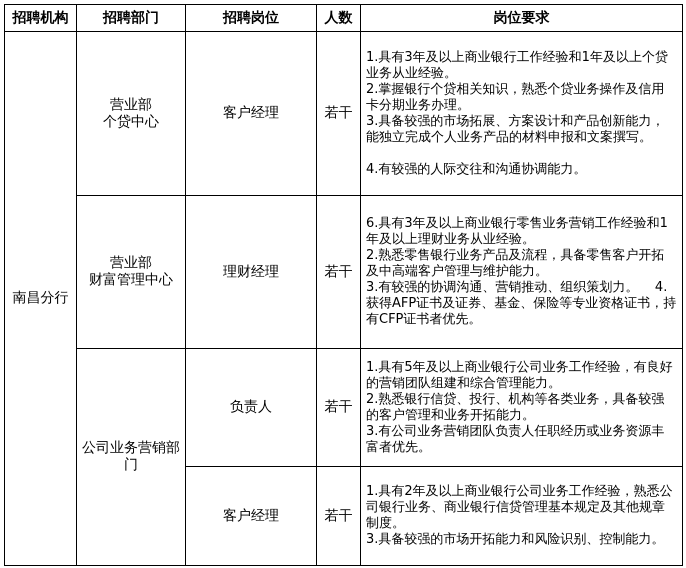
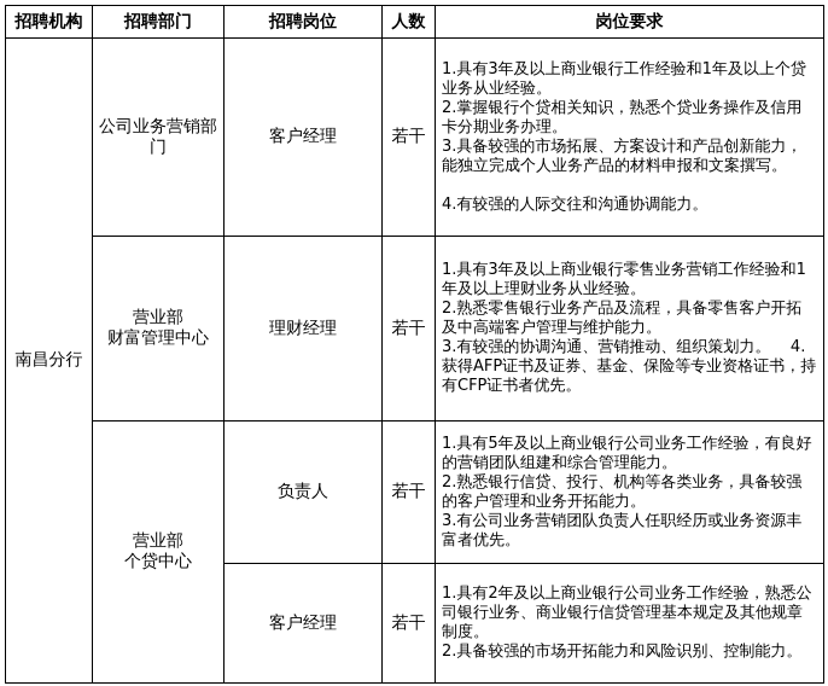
  招聘机构	招聘部门	招聘岗位	人数	岗位要求
- 南昌分行	营业部 个贷中心	客户经理	若干	1.具有3年及以上商业银行工作经验和1年及以上个贷业务从业经验。 2.掌握银行个贷相关知识，熟悉个贷业务操作及信用卡分期业务办理。 3.具备较强的市场拓展、方案设计和产品创新能力，能独立完成个人业务产品的材料申报和文案撰写。 4.有较强的人际交往和沟通协调能力。
+ 南昌分行	公司业务营销部门	客户经理	若干	1.具有3年及以上商业银行工作经验和1年及以上个贷业务从业经验。 2.掌握银行个贷相关知识，熟悉个贷业务操作及信用卡分期业务办理。 3.具备较强的市场拓展、方案设计和产品创新能力，能独立完成个人业务产品的材料申报和文案撰写。 4.有较强的人际交往和沟通协调能力。
- 营业部 财富管理中心	理财经理	若干	6.具有3年及以上商业银行零售业务营销工作经验和1年及以上理财业务从业经验。 2.熟悉零售银行业务产品及流程，具备零售客户开拓及中高端客户管理与维护能力。 3.有较强的协调沟通、营销推动、组织策划力。 4.获得AFP证书及证券、基金、保险等专业资格证书，持有CFP证书者优先。
+ 营业部 财富管理中心	理财经理	若干	1.具有3年及以上商业银行零售业务营销工作经验和1年及以上理财业务从业经验。 2.熟悉零售银行业务产品及流程，具备零售客户开拓及中高端客户管理与维护能力。 3.有较强的协调沟通、营销推动、组织策划力。 4.获得AFP证书及证券、基金、保险等专业资格证书，持有CFP证书者优先。
- 公司业务营销部门	负责人	若干	1.具有5年及以上商业银行公司业务工作经验，有良好的营销团队组建和综合管理能力。 2.熟悉银行信贷、投行、机构等各类业务，具备较强的客户管理和业务开拓能力。 3.有公司业务营销团队负责人任职经历或业务资源丰富者优先。
+ 营业部 个贷中心	负责人	若干	1.具有5年及以上商业银行公司业务工作经验，有良好的营销团队组建和综合管理能力。 2.熟悉银行信贷、投行、机构等各类业务，具备较强的客户管理和业务开拓能力。 3.有公司业务营销团队负责人任职经历或业务资源丰富者优先。
- 客户经理	若干	1.具有2年及以上商业银行公司业务工作经验，熟悉公司银行业务、商业银行信贷管理基本规定及其他规章制度。 3.具备较强的市场开拓能力和风险识别、控制能力。
+ 客户经理	若干	1.具有2年及以上商业银行公司业务工作经验，熟悉公司银行业务、商业银行信贷管理基本规定及其他规章制度。 2.具备较强的市场开拓能力和风险识别、控制能力。
